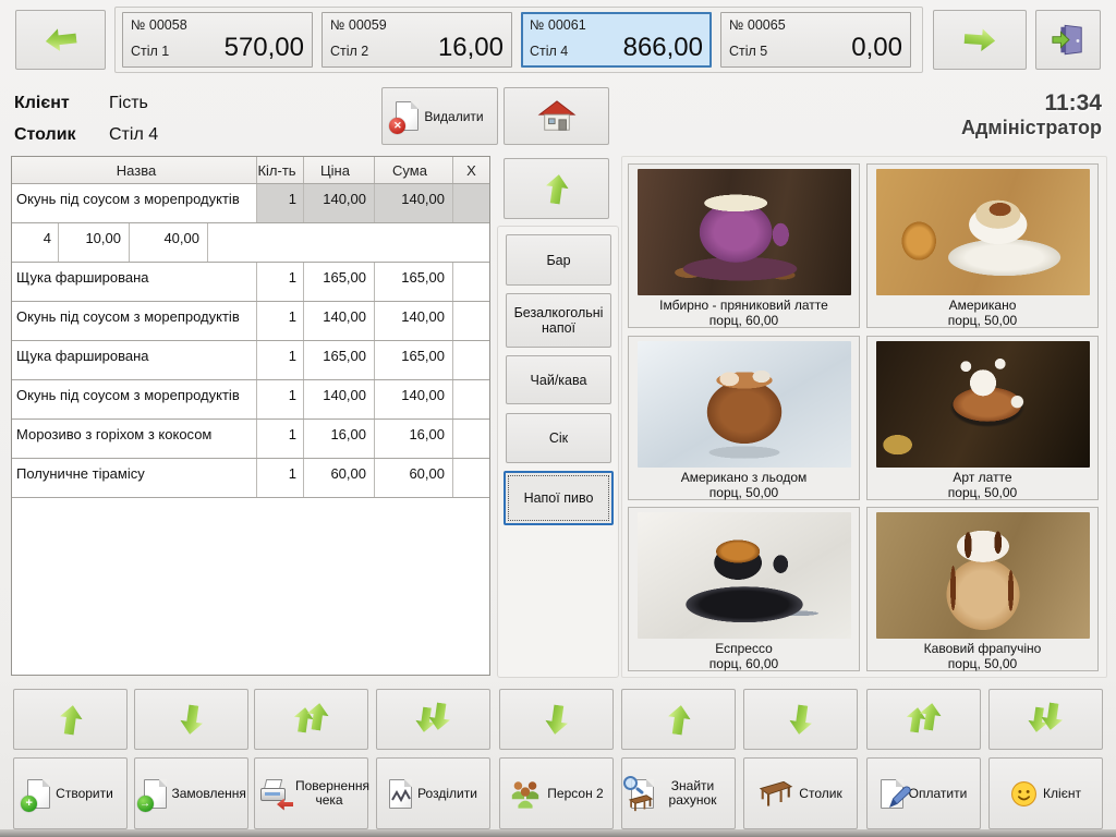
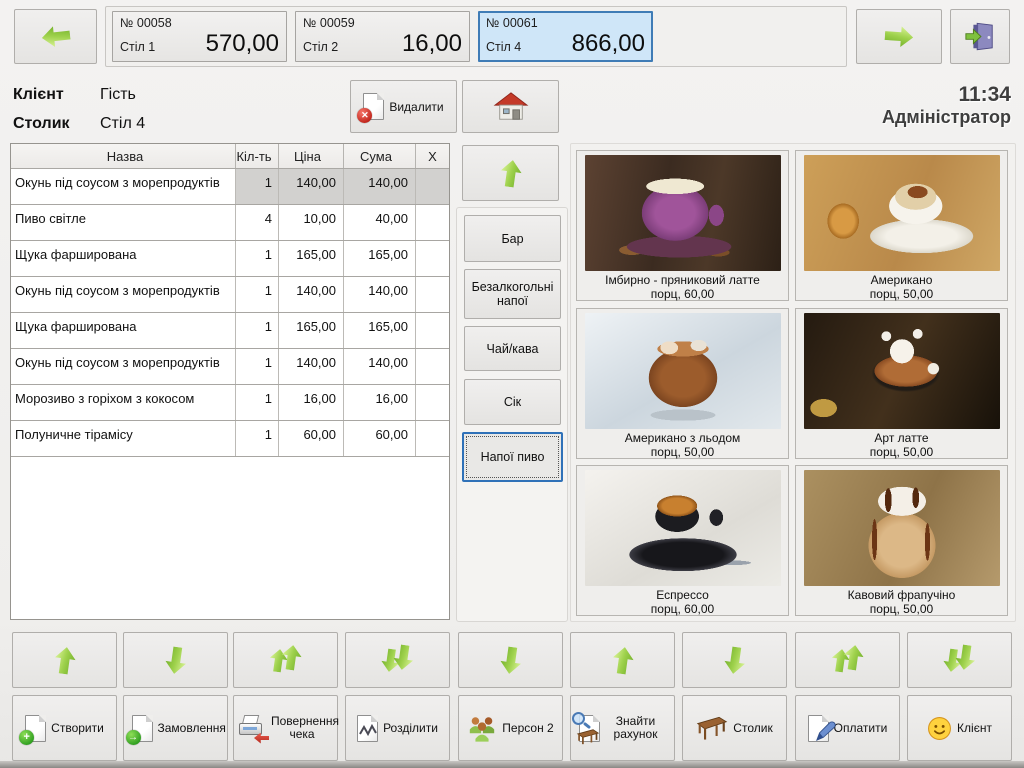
  № 00058
  Стіл 1
  570,00
  № 00059
  Стіл 2
  16,00
  № 00061
  Стіл 4
  866,00
- № 00065
- Стіл 5
- 0,00
  Клієнт
  Гість
  Столик
  Стіл 4
  Видалити
  11:34
  Адміністратор
  Назва
  Кіл-ть
  Ціна
  Сума
  X
  Окунь під соусом з морепродуктів
  1
  140,00
  140,00
+ Пиво світле
  4
  10,00
  40,00
  Щука фарширована
  1
  165,00
  165,00
  Окунь під соусом з морепродуктів
  1
  140,00
  140,00
  Щука фарширована
  1
  165,00
  165,00
  Окунь під соусом з морепродуктів
  1
  140,00
  140,00
  Морозиво з горіхом з кокосом
  1
  16,00
  16,00
  Полуничне тірамісу
  1
  60,00
  60,00
  Бар
  Безалкогольні напої
  Чай/кава
  Сік
  Напої пиво
  Імбирно - пряниковий латте
  порц, 60,00
  Американо
  порц, 50,00
  Американо з льодом
  порц, 50,00
  Арт латте
  порц, 50,00
  Еспрессо
  порц, 60,00
  Кавовий фрапучіно
  порц, 50,00
  Створити
  Замовлення
  Повернення чека
  Розділити
  Персон 2
  Знайти рахунок
  Столик
  Оплатити
  Клієнт
